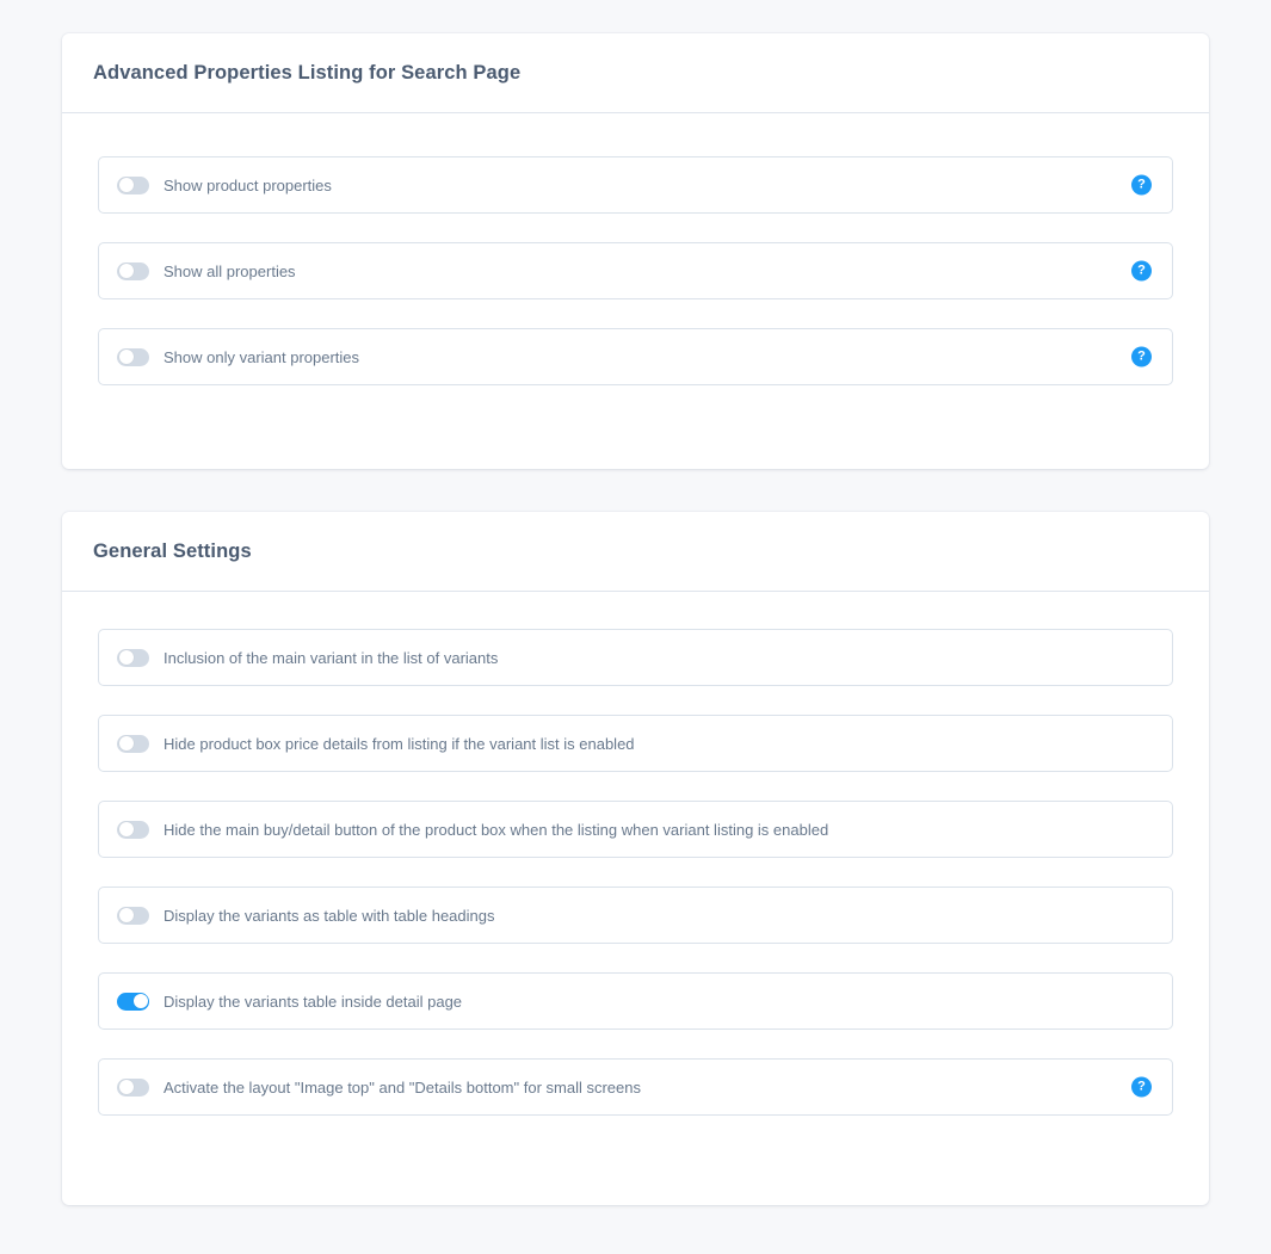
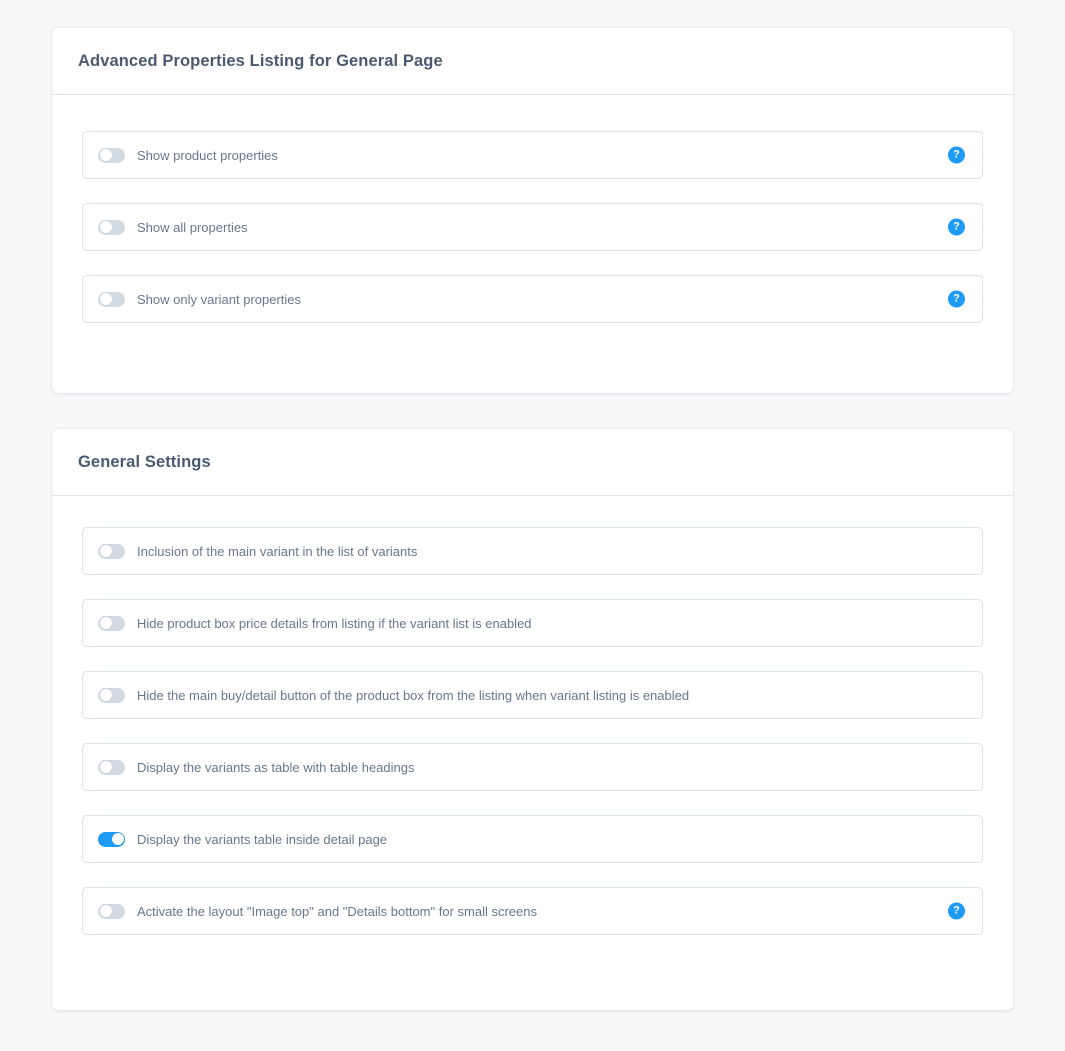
- Advanced Properties Listing for Search Page
+ Advanced Properties Listing for General Page
  Show product properties
  ?
  Show all properties
  ?
  Show only variant properties
  ?
  General Settings
  Inclusion of the main variant in the list of variants
  Hide product box price details from listing if the variant list is enabled
- Hide the main buy/detail button of the product box when the listing when variant listing is enabled
+ Hide the main buy/detail button of the product box from the listing when variant listing is enabled
  Display the variants as table with table headings
  Display the variants table inside detail page
  Activate the layout "Image top" and "Details bottom" for small screens
  ?
